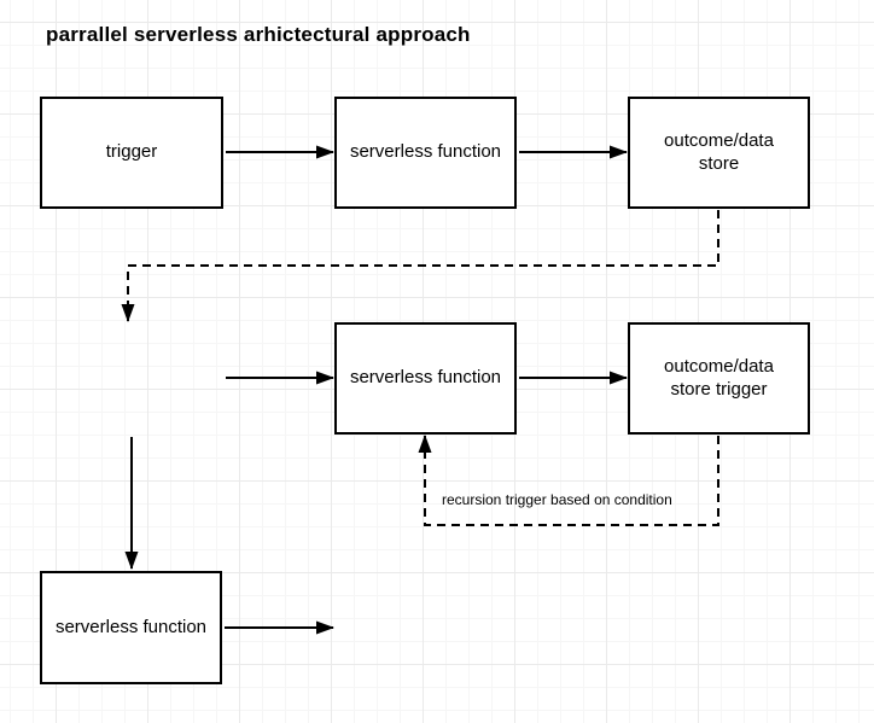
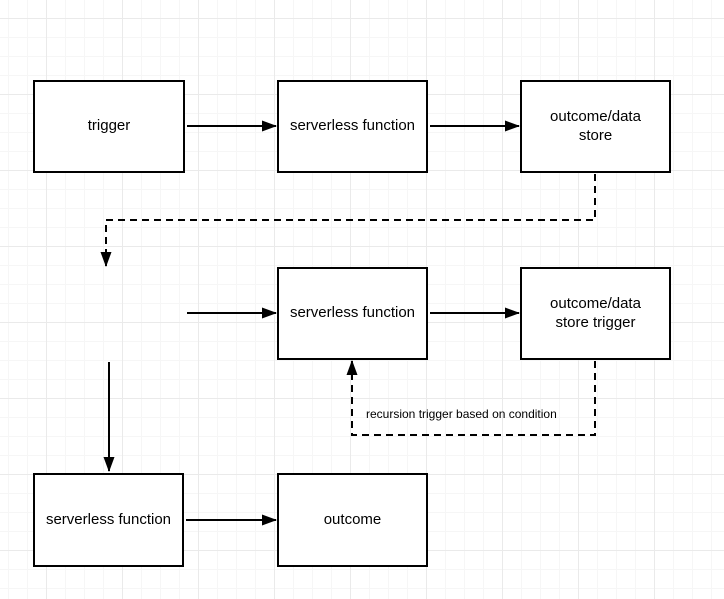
- parrallel serverless arhictectural approach
  trigger
  serverless function
  outcome/data store
  serverless function
  outcome/data store trigger
  serverless function
+ outcome
  recursion trigger based on condition
